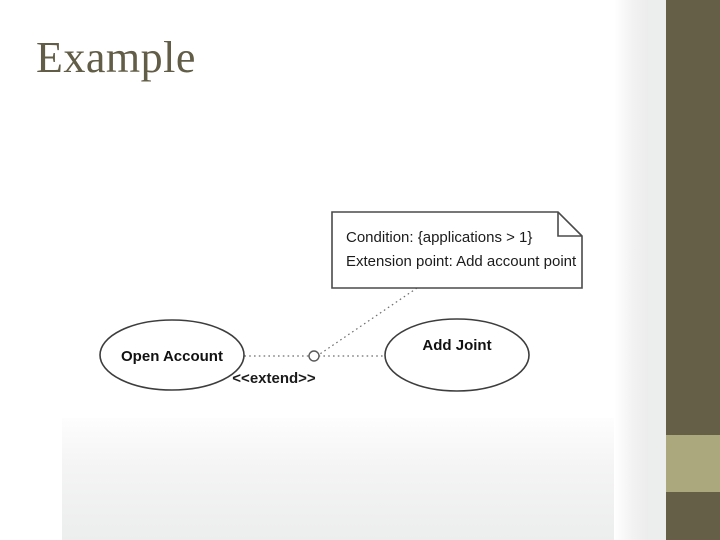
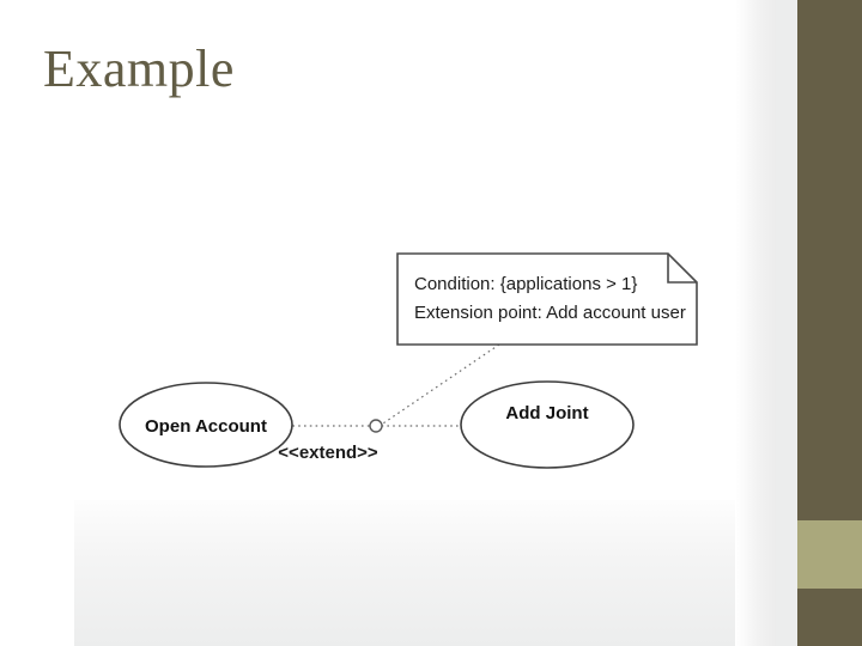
  Example
  Condition: {applications > 1}
- Extension point: Add account point
+ Extension point: Add account user
  Open Account
  Add Joint
  <<extend>>
